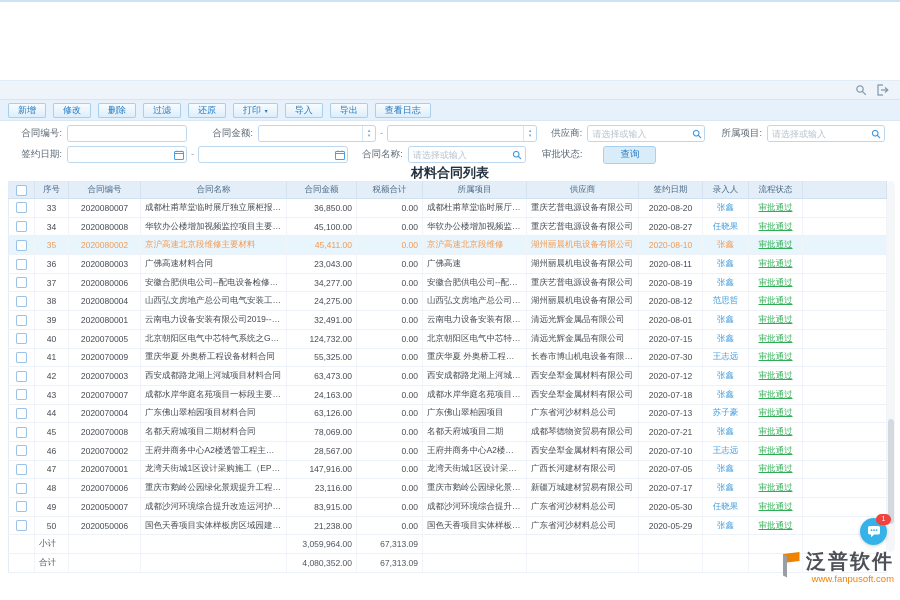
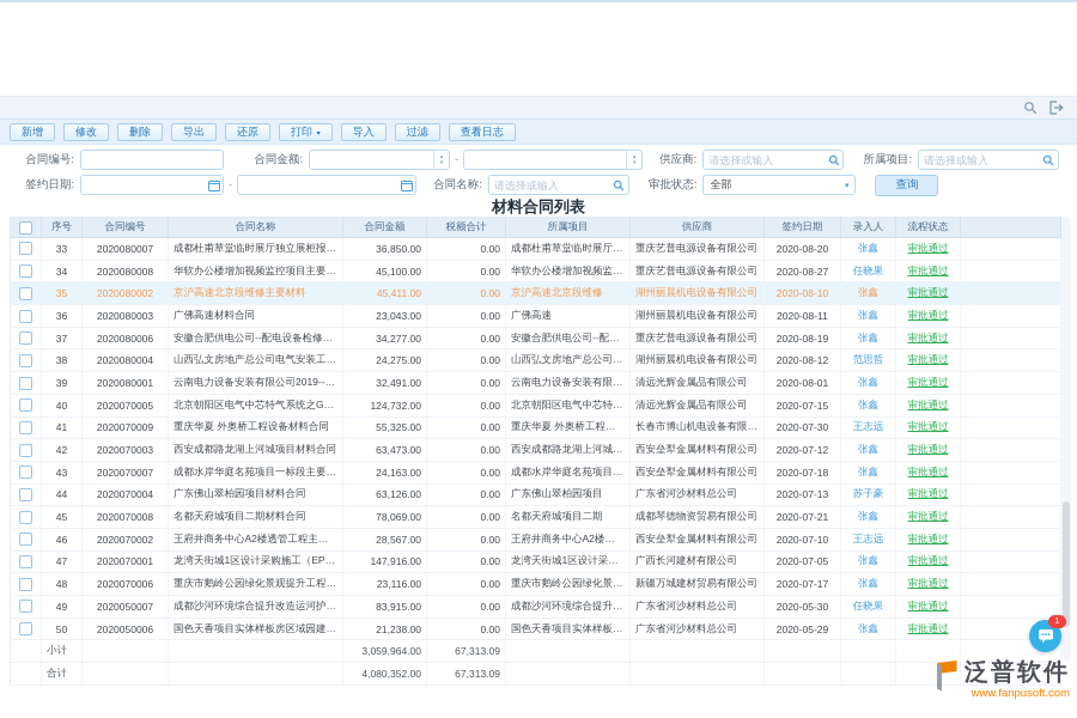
  新增
  修改
  删除
- 过滤
+ 导出
  还原
  导入
- 导出
+ 过滤
  查看日志
  合同编号:
  合同金额:
  -
  供应商:
  请选择或输入
  所属项目:
  请选择或输入
  签约日期:
  -
  合同名称:
  请选择或输入
  审批状态:
+ 全部
  查询
  材料合同列表
  	序号	合同编号	合同名称	合同金额	税额合计	所属项目	供应商	签约日期	录入人	流程状态
  	33	2020080007	成都杜甫草堂临时展厅独立展柜报警设	36,850.00	0.00	成都杜甫草堂临时展厅独立	重庆艺普电源设备有限公司	2020-08-20	张鑫	审批通过
  	34	2020080008	华软办公楼增加视频监控项目主要材料	45,100.00	0.00	华软办公楼增加视频监控项	重庆艺普电源设备有限公司	2020-08-27	任晓果	审批通过
  	35	2020080002	京沪高速北京段维修主要材料	45,411.00	0.00	京沪高速北京段维修	湖州丽晨机电设备有限公司	2020-08-10	张鑫	审批通过
  	36	2020080003	广佛高速材料合同	23,043.00	0.00	广佛高速	湖州丽晨机电设备有限公司	2020-08-11	张鑫	审批通过
  	37	2020080006	安徽合肥供电公司--配电设备检修维护	34,277.00	0.00	安徽合肥供电公司--配电设	重庆艺普电源设备有限公司	2020-08-19	张鑫	审批通过
  	38	2020080004	山西弘文房地产总公司电气安装工程材	24,275.00	0.00	山西弘文房地产总公司电气	湖州丽晨机电设备有限公司	2020-08-12	范思哲	审批通过
  	39	2020080001	云南电力设备安装有限公司2019--202	32,491.00	0.00	云南电力设备安装有限公司	清远光辉金属品有限公司	2020-08-01	张鑫	审批通过
  	40	2020070005	北京朝阳区电气中芯特气系统之GMS	124,732.00	0.00	北京朝阳区电气中芯特气系	清远光辉金属品有限公司	2020-07-15	张鑫	审批通过
  	41	2020070009	重庆华夏 外奥桥工程设备材料合同	55,325.00	0.00	重庆华夏 外奥桥工程设备	长春市博山机电设备有限公司	2020-07-30	王志远	审批通过
  	42	2020070003	西安成都路龙湖上河城项目材料合同	63,473.00	0.00	西安成都路龙湖上河城项目	西安垒犁金属材料有限公司	2020-07-12	张鑫	审批通过
  	43	2020070007	成都水岸华庭名苑项目一标段主要材料	24,163.00	0.00	成都水岸华庭名苑项目一标	西安垒犁金属材料有限公司	2020-07-18	张鑫	审批通过
  	44	2020070004	广东佛山翠柏园项目材料合同	63,126.00	0.00	广东佛山翠柏园项目	广东省河沙材料总公司	2020-07-13	苏子豪	审批通过
  	45	2020070008	名都天府城项目二期材料合同	78,069.00	0.00	名都天府城项目二期	成都琴德物资贸易有限公司	2020-07-21	张鑫	审批通过
  	46	2020070002	王府井商务中心A2楼透管工程主要材	28,567.00	0.00	王府井商务中心A2楼透管	西安垒犁金属材料有限公司	2020-07-10	王志远	审批通过
  	47	2020070001	龙湾天街城1区设计采购施工（EPC）	147,916.00	0.00	龙湾天街城1区设计采购施	广西长河建材有限公司	2020-07-05	张鑫	审批通过
  	48	2020070006	重庆市鹅岭公园绿化景观提升工程施工	23,116.00	0.00	重庆市鹅岭公园绿化景观提	新疆万城建材贸易有限公司	2020-07-17	张鑫	审批通过
  	49	2020050007	成都沙河环境综合提升改造运河护岸维	83,915.00	0.00	成都沙河环境综合提升改造	广东省河沙材料总公司	2020-05-30	任晓果	审批通过
  	50	2020050006	国色天香项目实体样板房区域园建工程	21,238.00	0.00	国色天香项目实体样板房区	广东省河沙材料总公司	2020-05-29	张鑫	审批通过
  	小计			3,059,964.00	67,313.09
  	合计			4,080,352.00	67,313.09
  泛普软件
  www.fanpusoft.com
